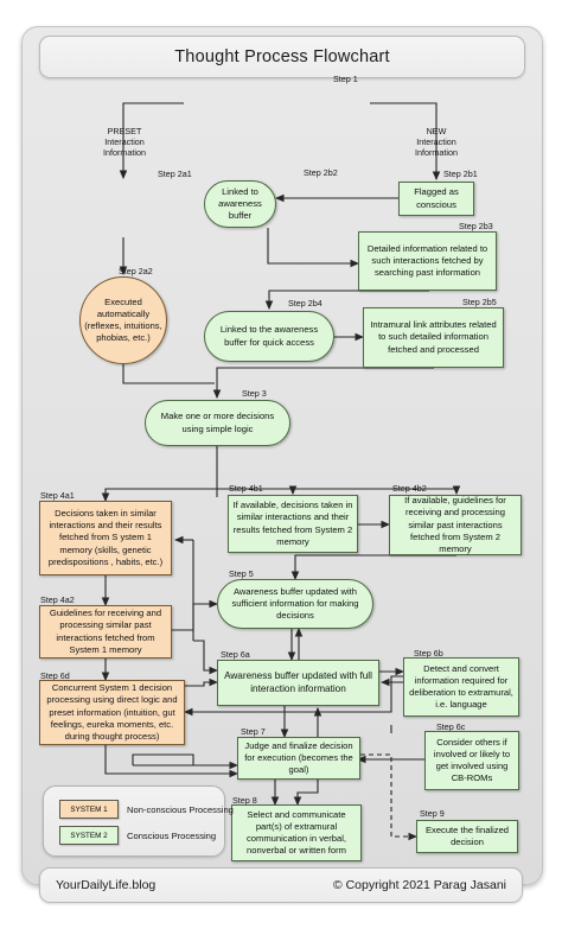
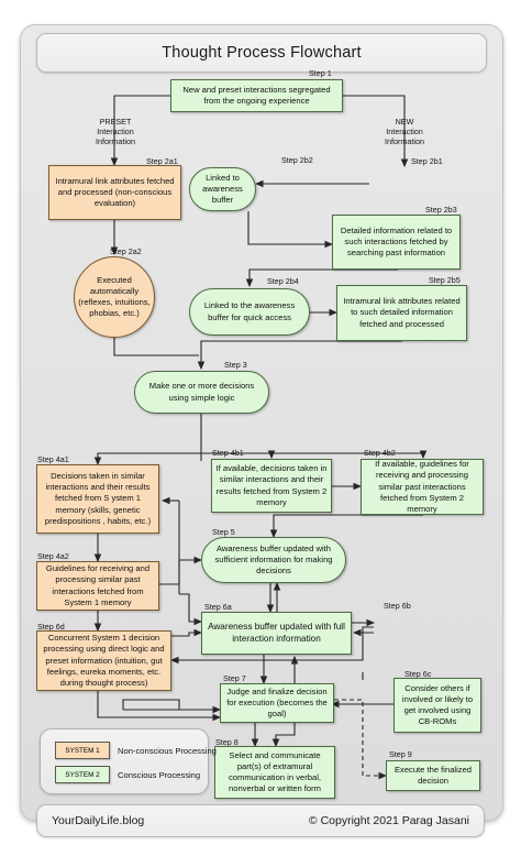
  Thought Process Flowchart
  PRESET
  Interaction
  Information
  NEW
  Interaction
  Information
  Step 1
  Step 2a1
  Step 2a2
  Step 2b2
  Step 2b1
  Step 2b3
  Step 2b4
  Step 2b5
  Step 3
  Step 4a1
  Step 4b1
  Step 4b2
  Step 4a2
  Step 5
  Step 6a
  Step 6b
  Step 6c
  Step 6d
  Step 7
  Step 8
  Step 9
+ New and preset interactions segregated from the ongoing experience
+ Intramural link attributes fetched and processed (non-conscious evaluation)
  Executed automatically (reflexes, intuitions, phobias, etc.)
  Linked to awareness buffer
- Flagged as conscious
  Detailed information related to such interactions fetched by searching past information
  Linked to the awareness buffer for quick access
  Intramural link attributes related to such detailed information fetched and processed
  Make one or more decisions using simple logic
  Decisions taken in similar interactions and their results fetched from S ystem 1 memory (skills, genetic predispositions , habits, etc.)
  If available, decisions taken in similar interactions and their results fetched from System 2 memory
  If available, guidelines for receiving and processing similar past interactions fetched from System 2 memory
  Guidelines for receiving and processing similar past interactions fetched from System 1 memory
  Awareness buffer updated with sufficient information for making decisions
  Awareness buffer updated with full interaction information
- Detect and convert information required for deliberation to extramural, i.e. language
  Consider others if involved or likely to get involved using CB-ROMs
  Concurrent System 1 decision processing using direct logic and preset information (intuition, gut feelings, eureka moments, etc. during thought process)
  Judge and finalize decision for execution (becomes the goal)
  Select and communicate part(s) of extramural communication in verbal, nonverbal or written form
  Execute the finalized decision
  Non-conscious Processing
  Conscious Processing
  YourDailyLife.blog
  © Copyright 2021 Parag Jasani
